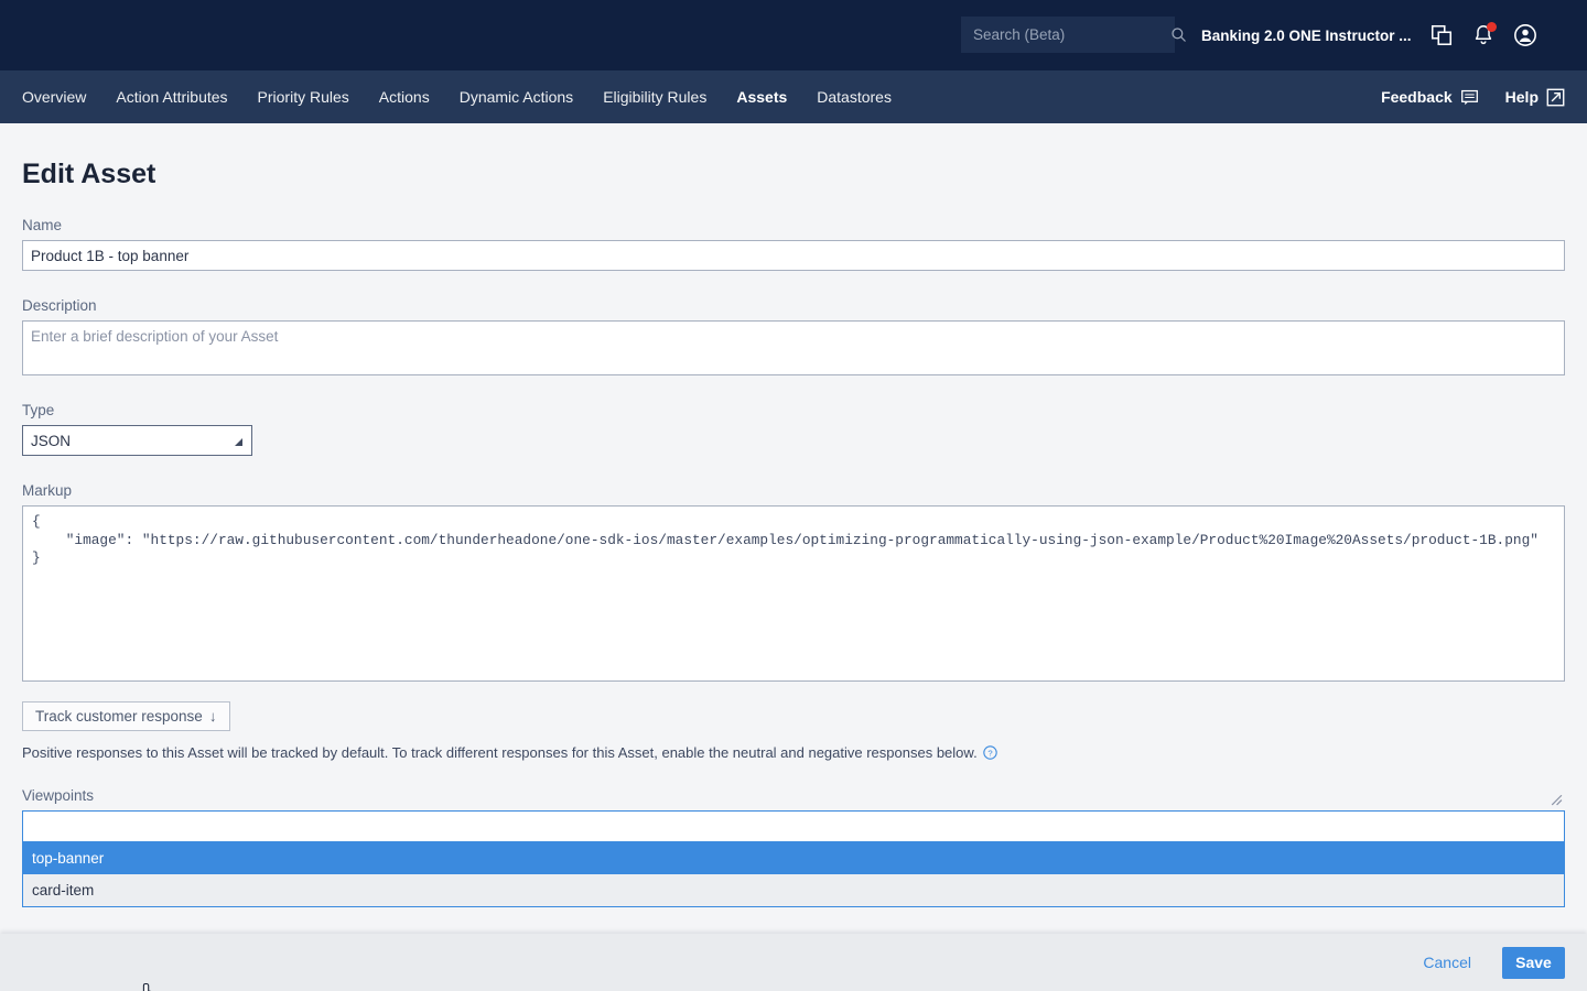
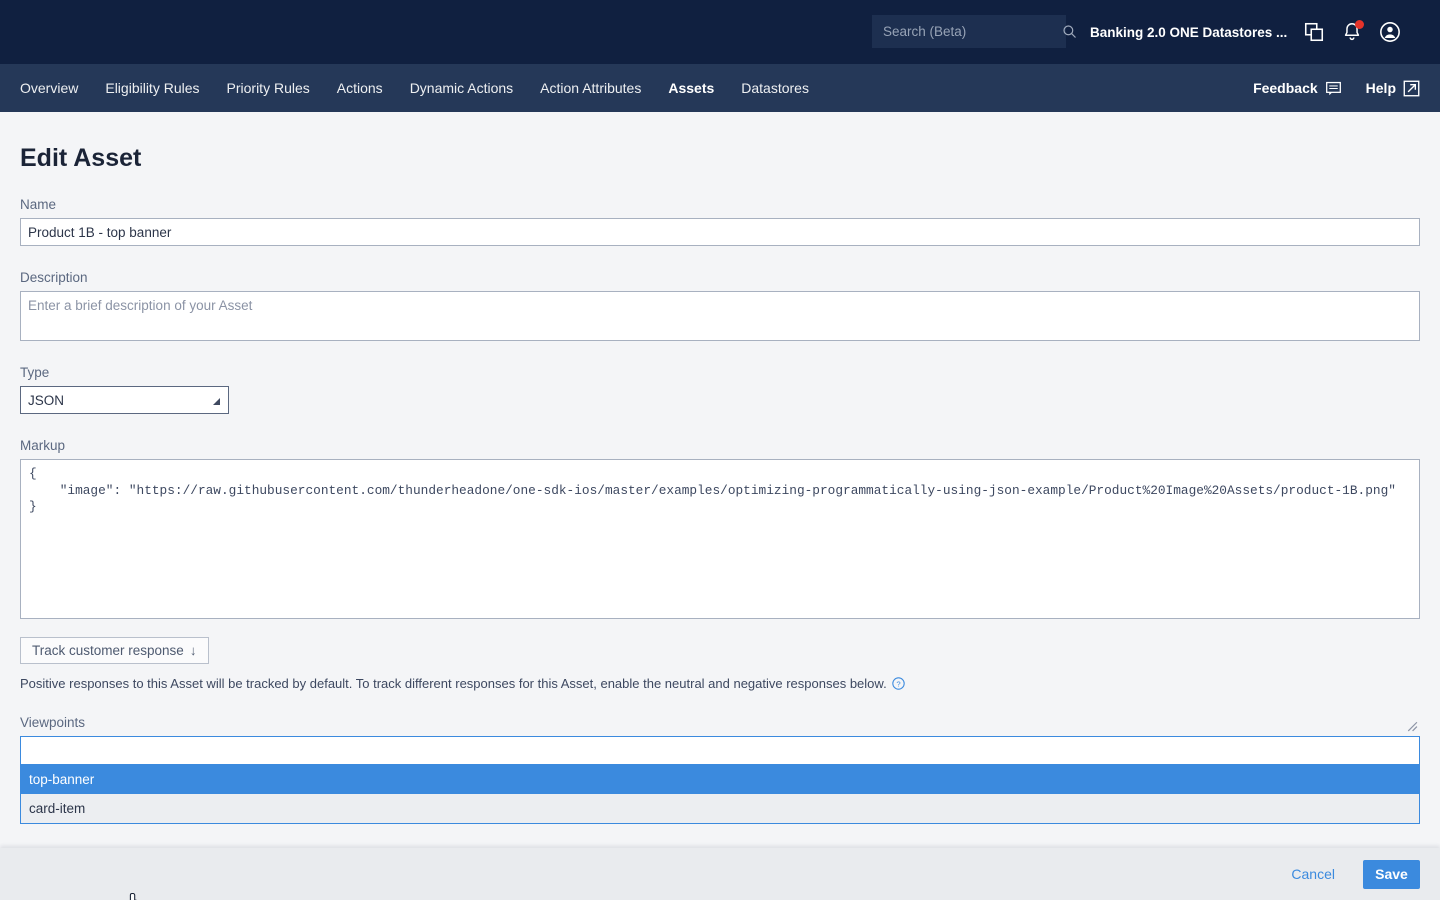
  Search (Beta)
- Banking 2.0 ONE Instructor ...
+ Banking 2.0 ONE Datastores ...
  Overview
- Action Attributes
+ Eligibility Rules
  Priority Rules
  Actions
  Dynamic Actions
- Eligibility Rules
+ Action Attributes
  Assets
  Datastores
  Feedback
  Help
  Edit Asset
  Name
  Product 1B - top banner
  Description
  Enter a brief description of your Asset
  Type
  JSON
  Markup
  {
  "image": "https://raw.githubusercontent.com/thunderheadone/one-sdk-ios/master/examples/optimizing-programmatically-using-json-example/Product%20Image%20Assets/product-1B.png"
  }
  Track customer response
  ↓
  Positive responses to this Asset will be tracked by default. To track different responses for this Asset, enable the neutral and negative responses below.
  ?
  Viewpoints
  top-banner
  card-item
  Cancel
  Save
